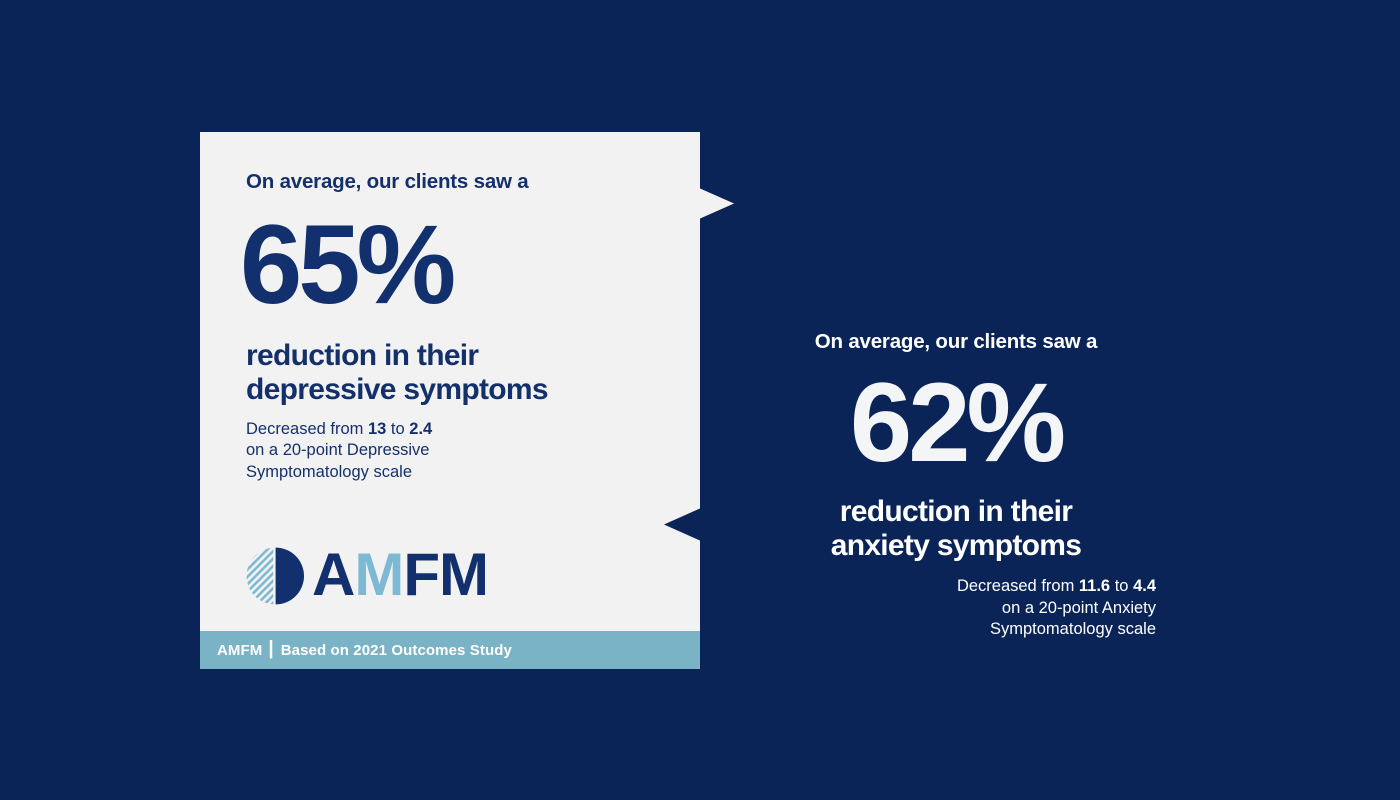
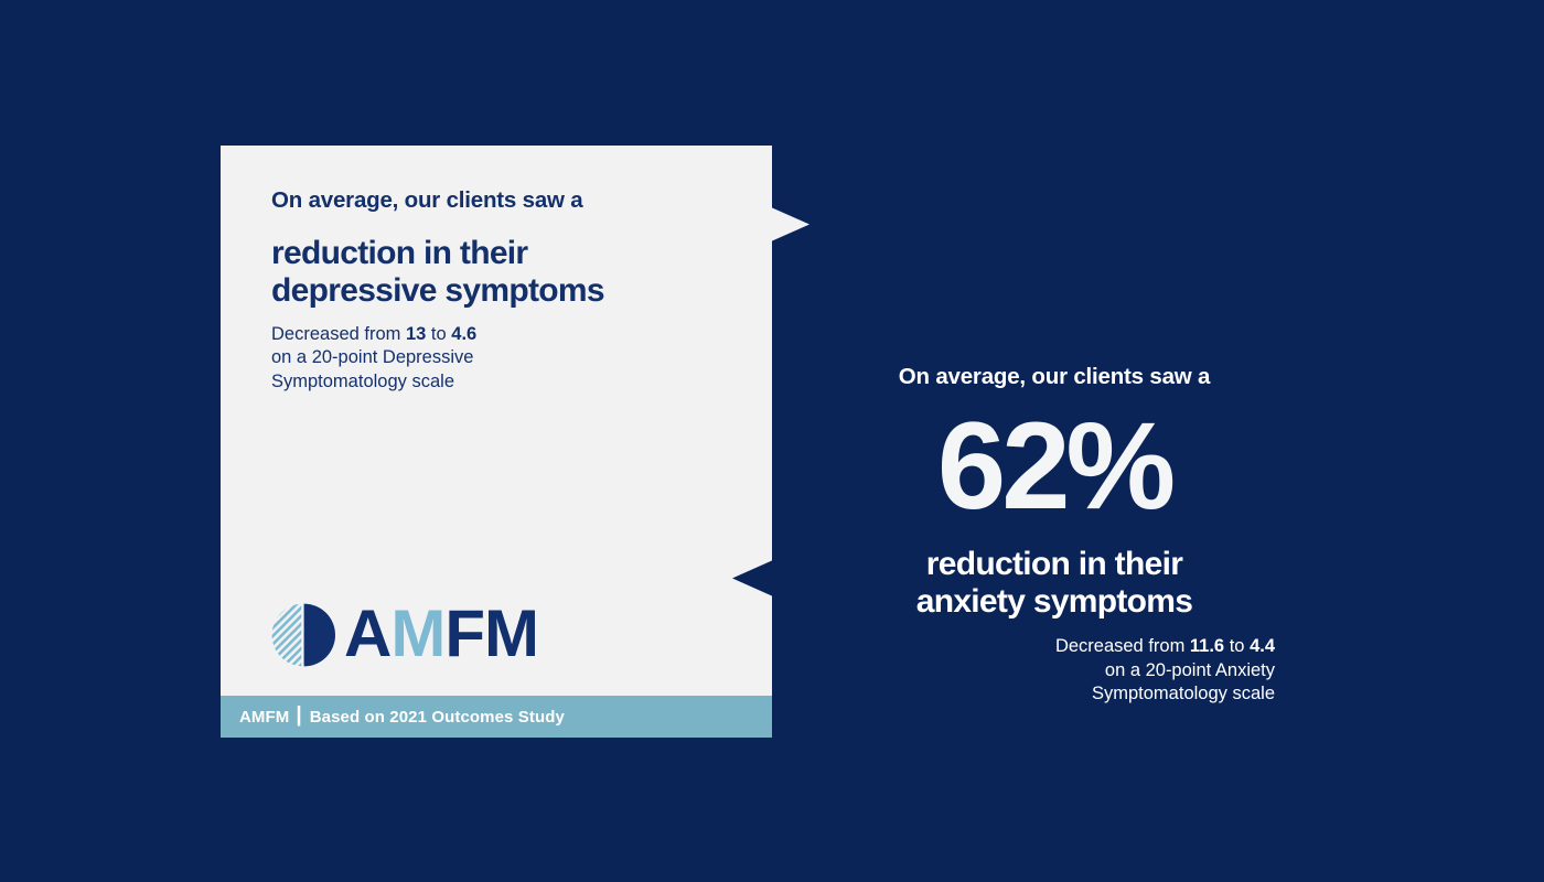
  On average, our clients saw a
- 65%
  reduction in their
  depressive symptoms
- Decreased from 13 to 2.4
+ Decreased from 13 to 4.6
  on a 20-point Depressive
  Symptomatology scale
  AMFM
  AMFM
  |
  Based on 2021 Outcomes Study
  On average, our clients saw a
  62%
  reduction in their
  anxiety symptoms
  Decreased from 11.6 to 4.4
  on a 20-point Anxiety
  Symptomatology scale
